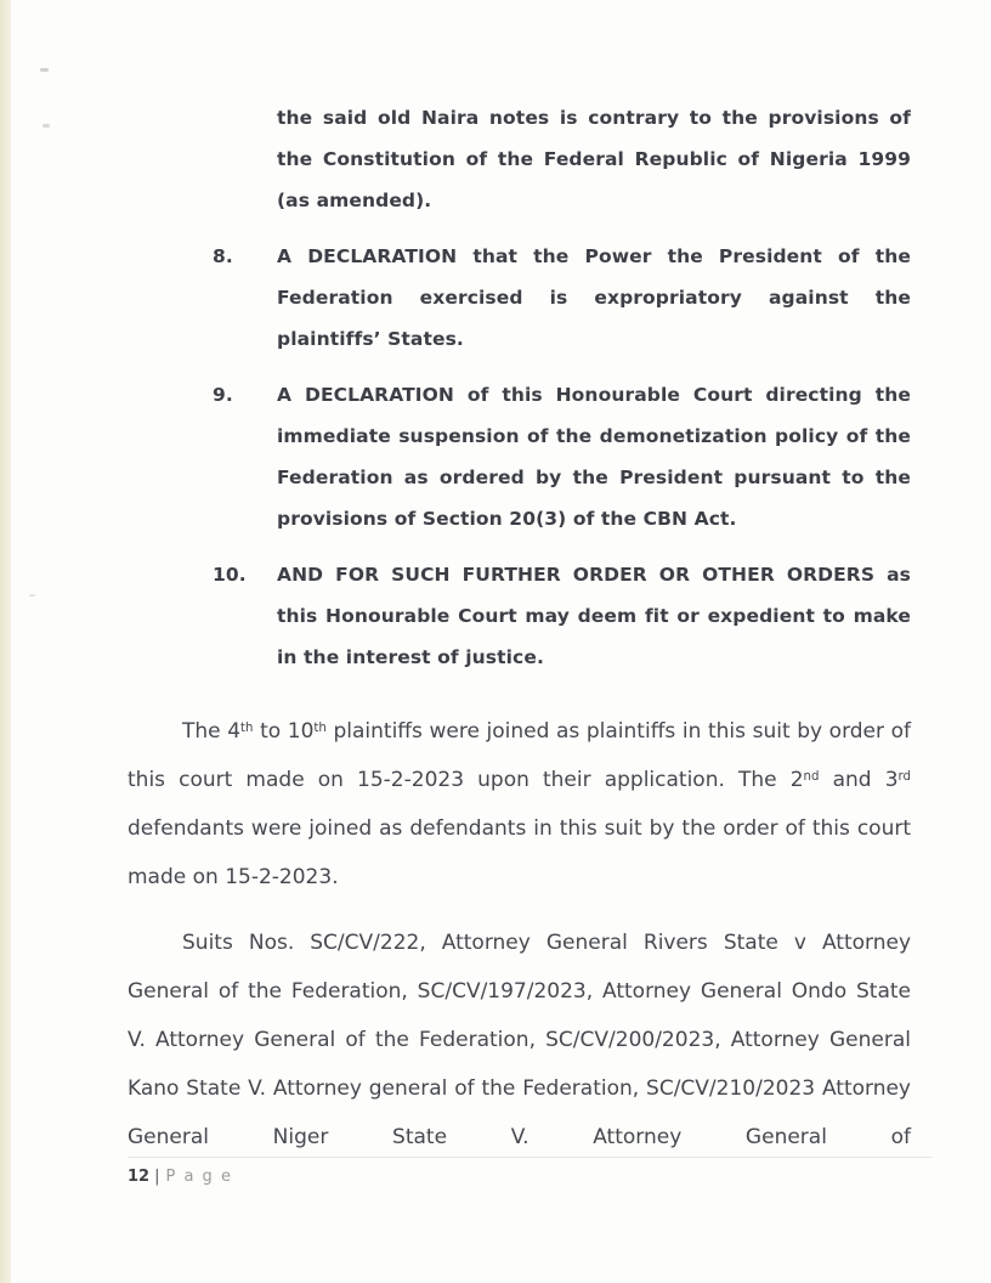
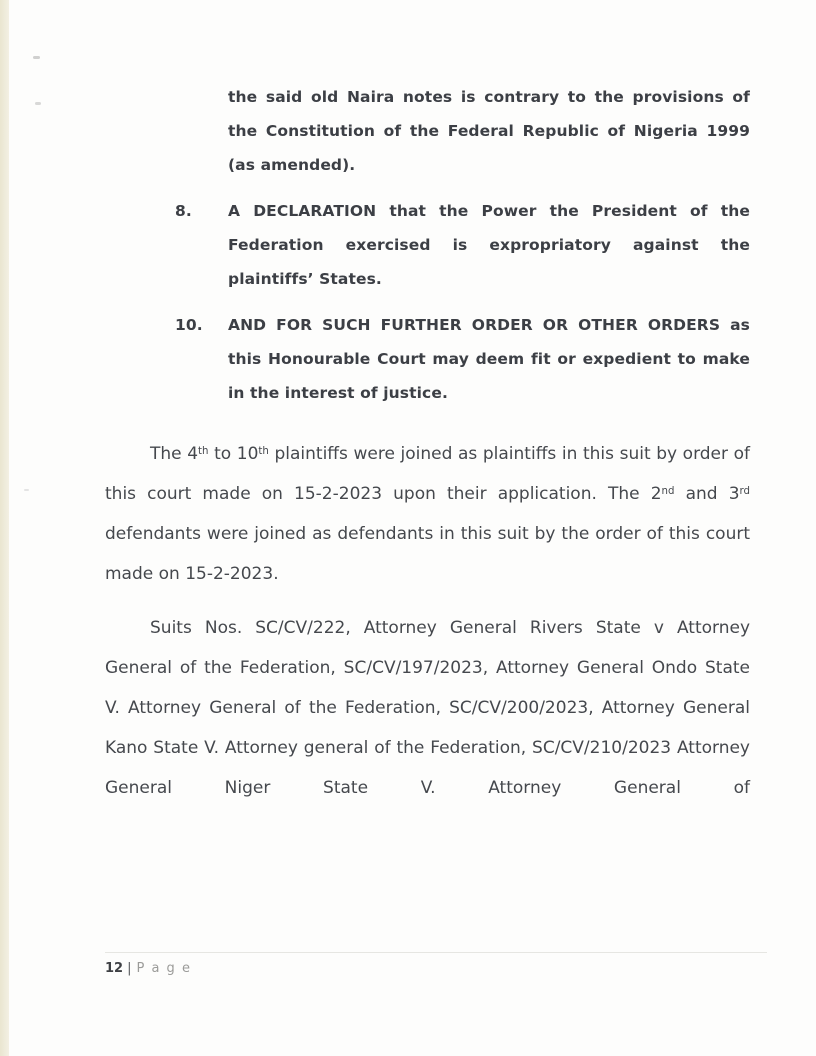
  the said old Naira notes is contrary to the provisions of the Constitution of the Federal Republic of Nigeria 1999 (as amended).
  8.
  A DECLARATION that the Power the President of the Federation exercised is expropriatory against the plaintiffs’ States.
- 9.
- A DECLARATION of this Honourable Court directing the immediate suspension of the demonetization policy of the Federation as ordered by the President pursuant to the provisions of Section 20(3) of the CBN Act.
  10.
  AND FOR SUCH FURTHER ORDER OR OTHER ORDERS as this Honourable Court may deem fit or expedient to make in the interest of justice.
  The 4th to 10th plaintiffs were joined as plaintiffs in this suit by order of this court made on 15-2-2023 upon their application. The 2nd and 3rd defendants were joined as defendants in this suit by the order of this court made on 15-2-2023.
  Suits Nos. SC/CV/222, Attorney General Rivers State v Attorney General of the Federation, SC/CV/197/2023, Attorney General Ondo State V. Attorney General of the Federation, SC/CV/200/2023, Attorney General Kano State V. Attorney general of the Federation, SC/CV/210/2023 Attorney General Niger State V. Attorney General of
  12 | P a g e
